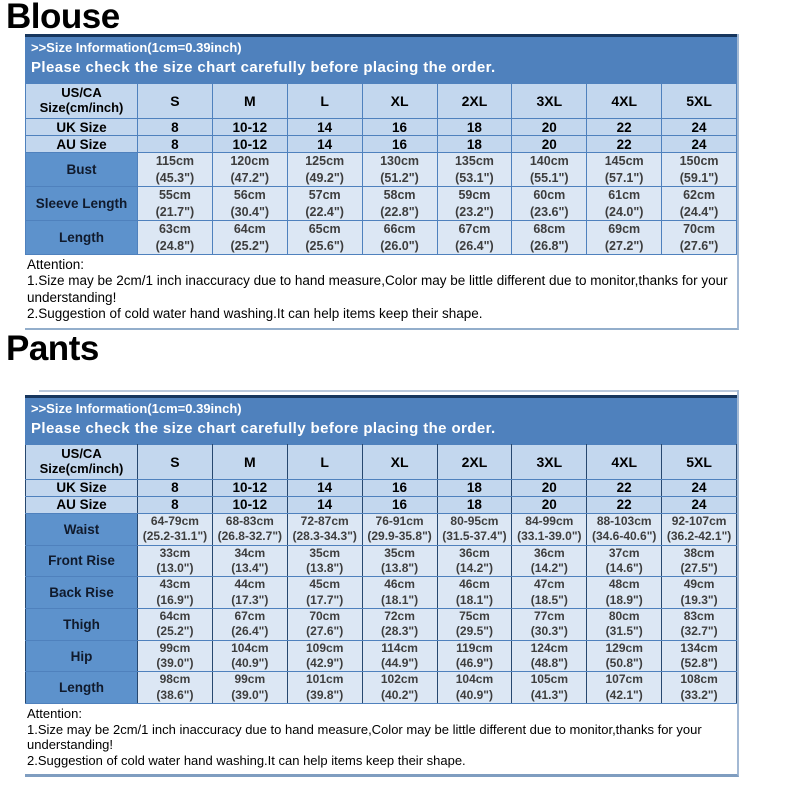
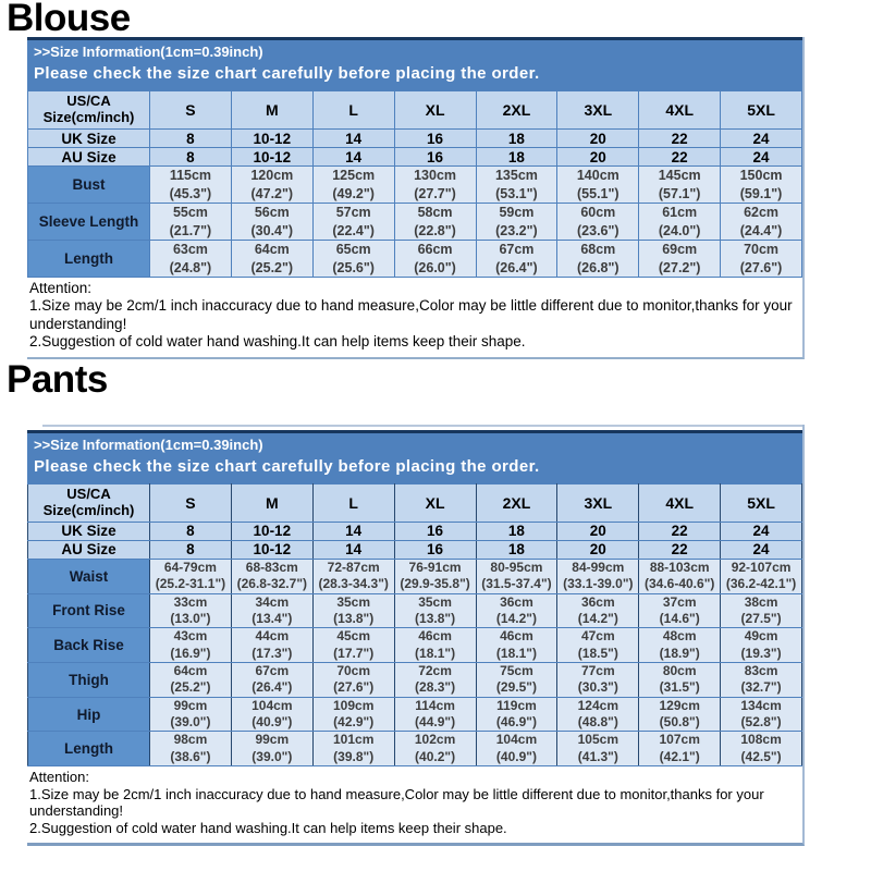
  Blouse
  >>Size Information(1cm=0.39inch)
  Please check the size chart carefully before placing the order.
  US/CA Size(cm/inch)	S	M	L	XL	2XL	3XL	4XL	5XL
  UK Size	8	10-12	14	16	18	20	22	24
  AU Size	8	10-12	14	16	18	20	22	24
- Bust	115cm(45.3")	120cm(47.2")	125cm(49.2")	130cm(51.2")	135cm(53.1")	140cm(55.1")	145cm(57.1")	150cm(59.1")
+ Bust	115cm(45.3")	120cm(47.2")	125cm(49.2")	130cm(27.7")	135cm(53.1")	140cm(55.1")	145cm(57.1")	150cm(59.1")
  Sleeve Length	55cm(21.7")	56cm(30.4")	57cm(22.4")	58cm(22.8")	59cm(23.2")	60cm(23.6")	61cm(24.0")	62cm(24.4")
  Length	63cm(24.8")	64cm(25.2")	65cm(25.6")	66cm(26.0")	67cm(26.4")	68cm(26.8")	69cm(27.2")	70cm(27.6")
  Attention:
  1.Size may be 2cm/1 inch inaccuracy due to hand measure,Color may be little different due to monitor,thanks for your understanding!
  2.Suggestion of cold water hand washing.It can help items keep their shape.
  Pants
  >>Size Information(1cm=0.39inch)
  Please check the size chart carefully before placing the order.
  US/CA Size(cm/inch)	S	M	L	XL	2XL	3XL	4XL	5XL
  UK Size	8	10-12	14	16	18	20	22	24
  AU Size	8	10-12	14	16	18	20	22	24
  Waist	64-79cm(25.2-31.1")	68-83cm(26.8-32.7")	72-87cm(28.3-34.3")	76-91cm(29.9-35.8")	80-95cm(31.5-37.4")	84-99cm(33.1-39.0")	88-103cm(34.6-40.6")	92-107cm(36.2-42.1")
  Front Rise	33cm(13.0")	34cm(13.4")	35cm(13.8")	35cm(13.8")	36cm(14.2")	36cm(14.2")	37cm(14.6")	38cm(27.5")
  Back Rise	43cm(16.9")	44cm(17.3")	45cm(17.7")	46cm(18.1")	46cm(18.1")	47cm(18.5")	48cm(18.9")	49cm(19.3")
  Thigh	64cm(25.2")	67cm(26.4")	70cm(27.6")	72cm(28.3")	75cm(29.5")	77cm(30.3")	80cm(31.5")	83cm(32.7")
  Hip	99cm(39.0")	104cm(40.9")	109cm(42.9")	114cm(44.9")	119cm(46.9")	124cm(48.8")	129cm(50.8")	134cm(52.8")
- Length	98cm(38.6")	99cm(39.0")	101cm(39.8")	102cm(40.2")	104cm(40.9")	105cm(41.3")	107cm(42.1")	108cm(33.2")
+ Length	98cm(38.6")	99cm(39.0")	101cm(39.8")	102cm(40.2")	104cm(40.9")	105cm(41.3")	107cm(42.1")	108cm(42.5")
  Attention:
  1.Size may be 2cm/1 inch inaccuracy due to hand measure,Color may be little different due to monitor,thanks for your understanding!
  2.Suggestion of cold water hand washing.It can help items keep their shape.
